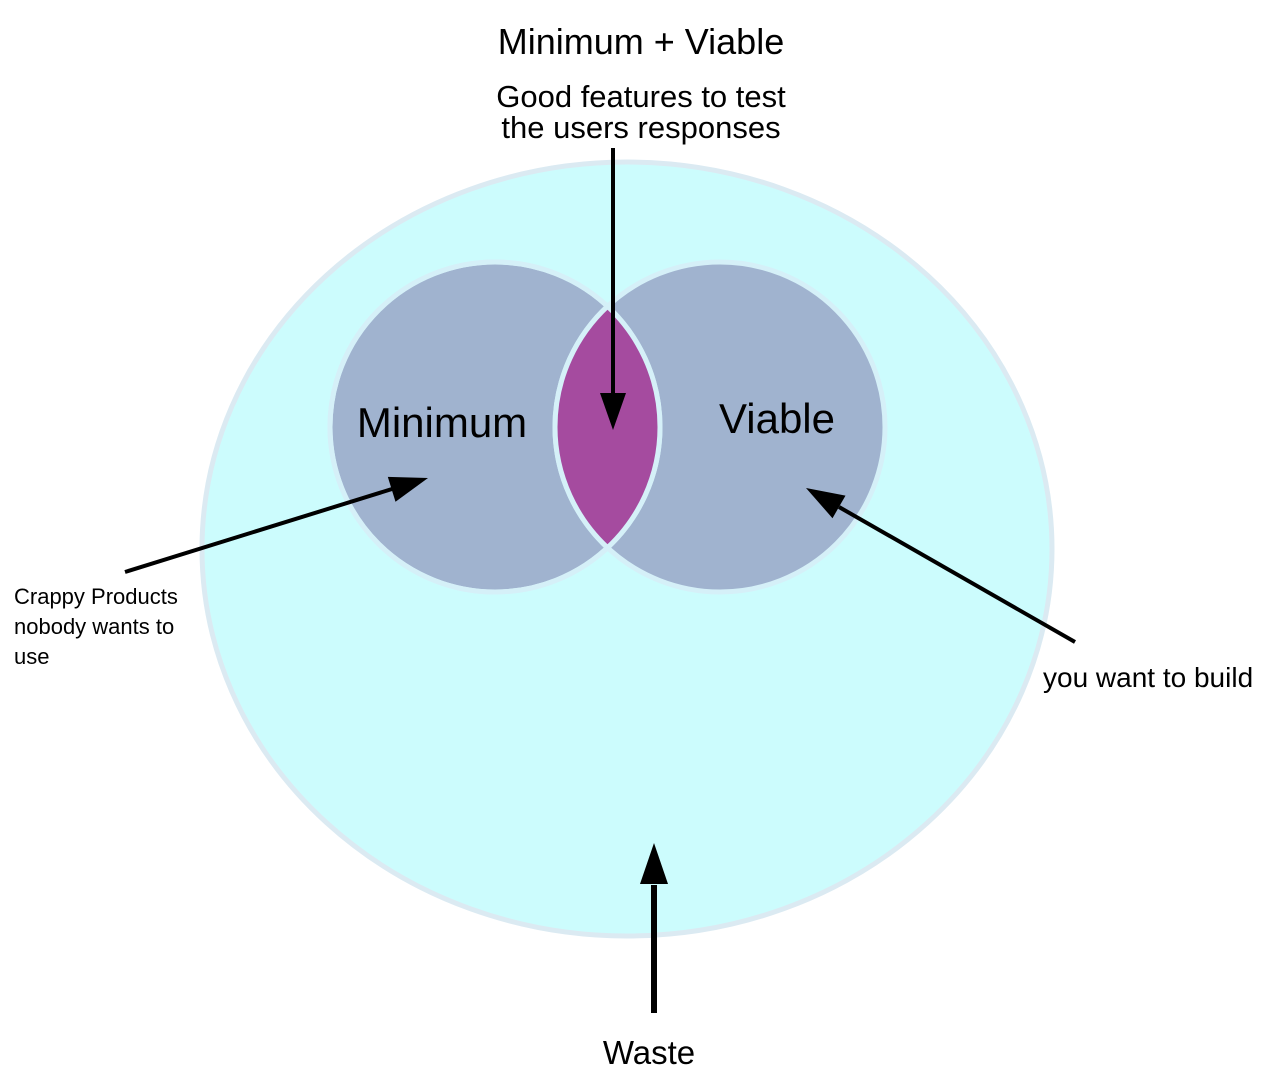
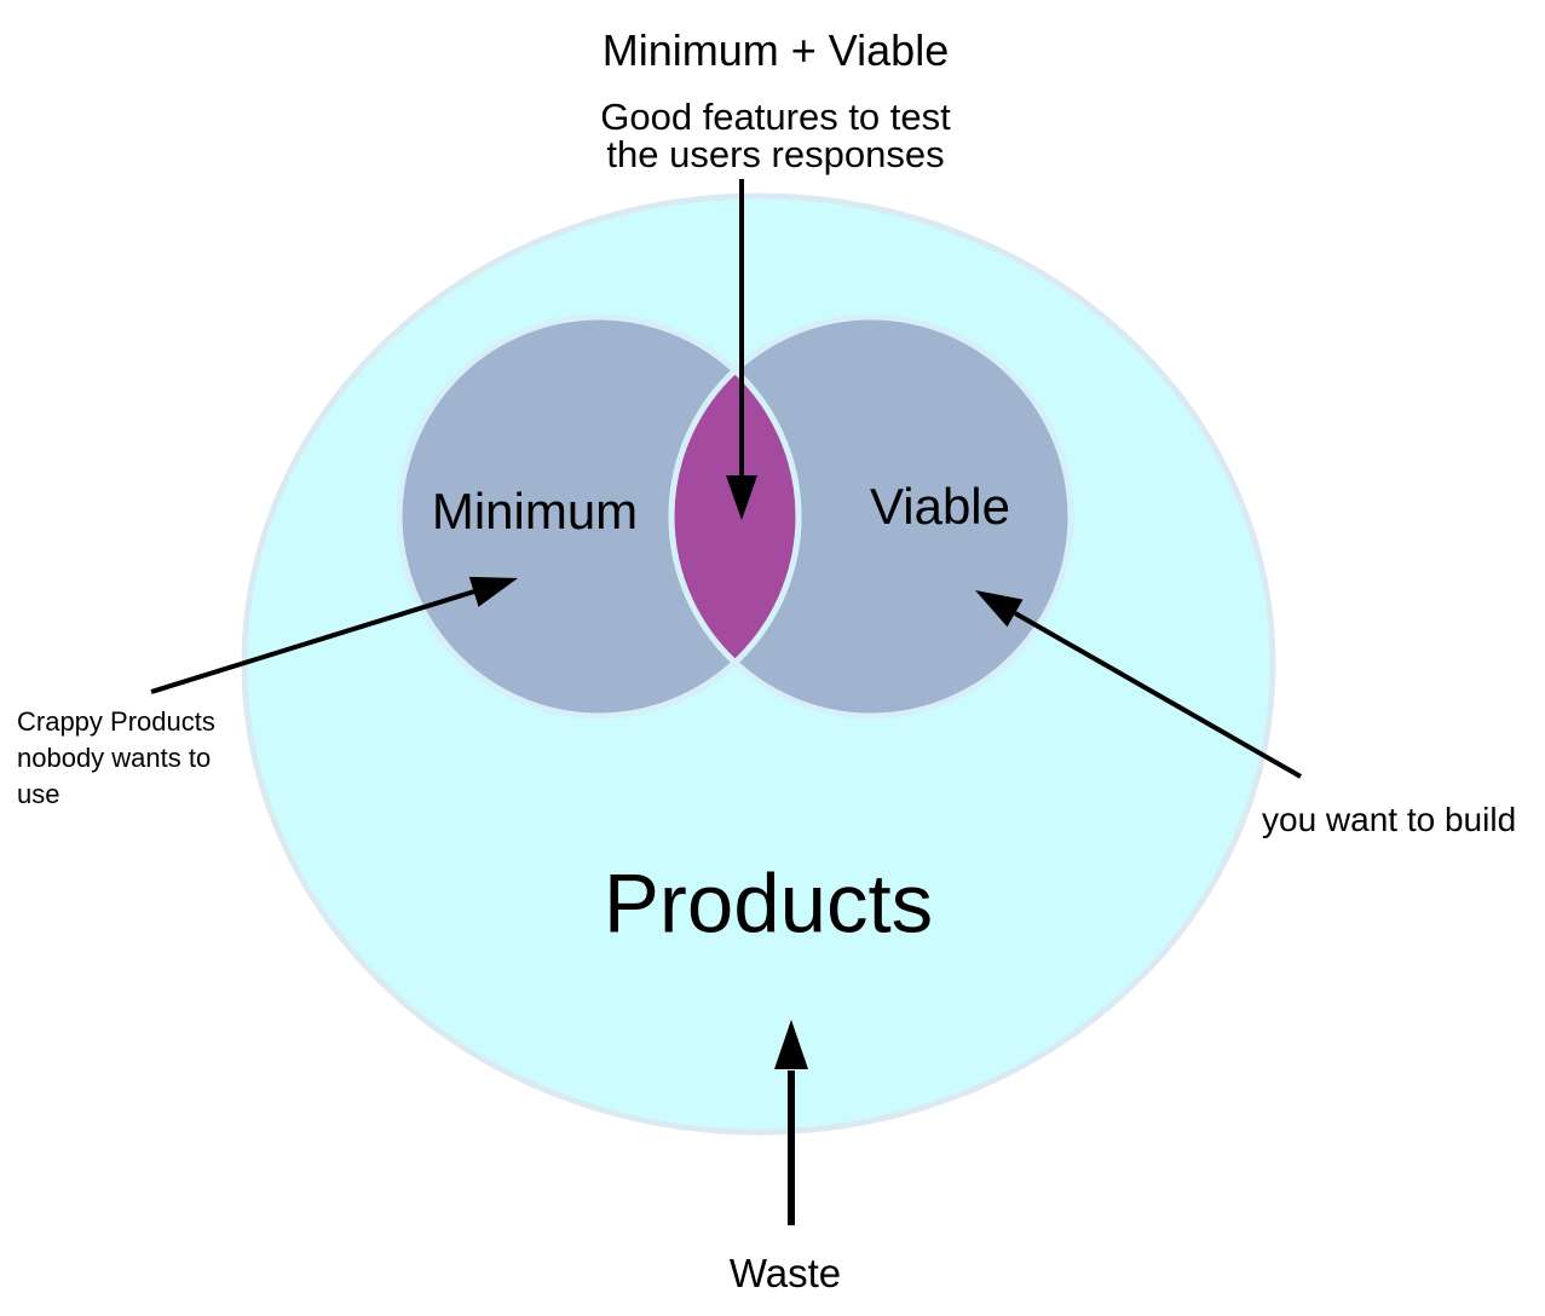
  Minimum + Viable
  Good features to test
  the users responses
  Minimum
  Viable
+ Products
  Crappy Products
  nobody wants to
  use
  you want to build
  Waste
